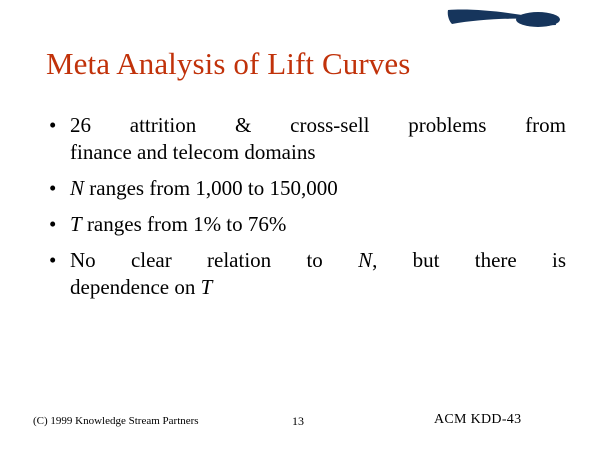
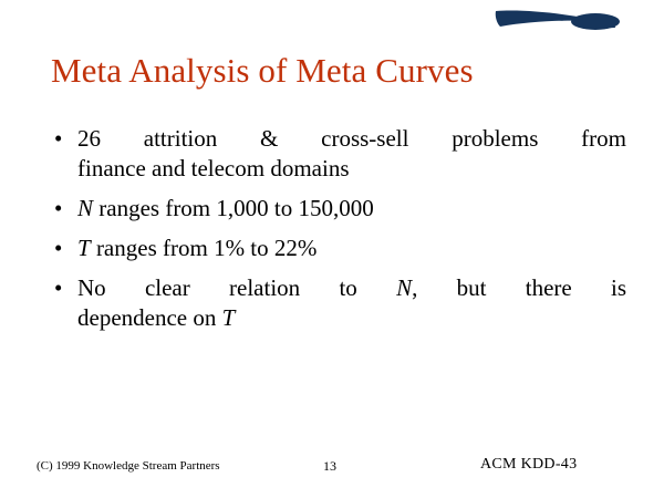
- Meta Analysis of Lift Curves
+ Meta Analysis of Meta Curves
  •
  26 attrition & cross-sell problems from
  finance and telecom domains
  •
  N ranges from 1,000 to 150,000
  •
- T ranges from 1% to 76%
+ T ranges from 1% to 22%
  •
  No clear relation to N, but there is
  dependence on T
  (C) 1999 Knowledge Stream Partners
  13
  ACM KDD-43
